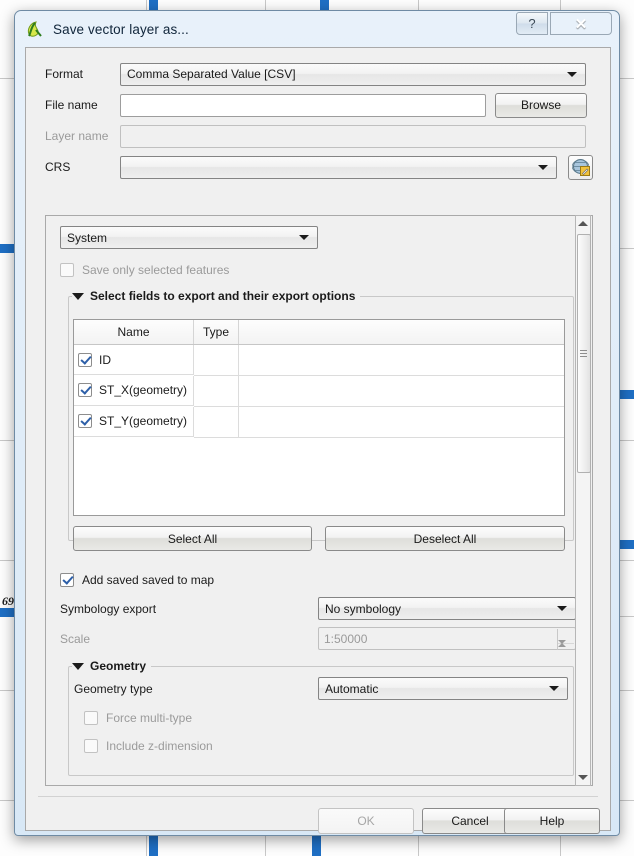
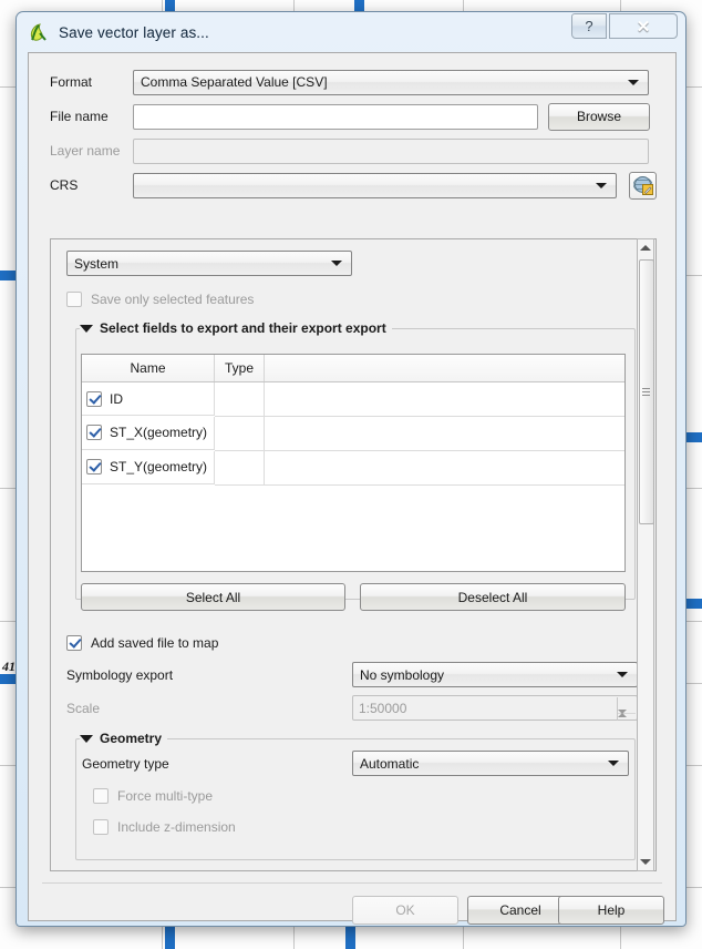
- 69
+ 41
  Save vector layer as...
  ?
  ✕
  Format
  Comma Separated Value [CSV]
  File name
  Browse
  Layer name
  CRS
  System
  Save only selected features
- Select fields to export and their export options
+ Select fields to export and their export export
  Name	Type
  ID
  ST_X(geometry)
  ST_Y(geometry)
  Select All
  Deselect All
- Add saved saved to map
+ Add saved file to map
  Symbology export
  No symbology
  Scale
  1:50000
  Geometry
  Geometry type
  Automatic
  Force multi-type
  Include z-dimension
  OK
  Cancel
  Help
